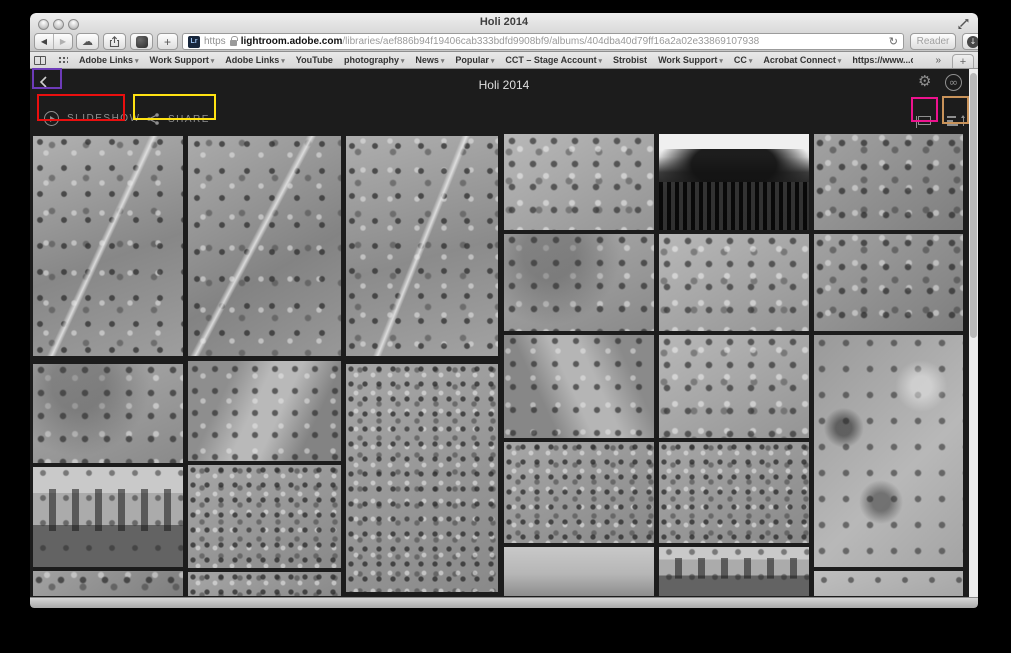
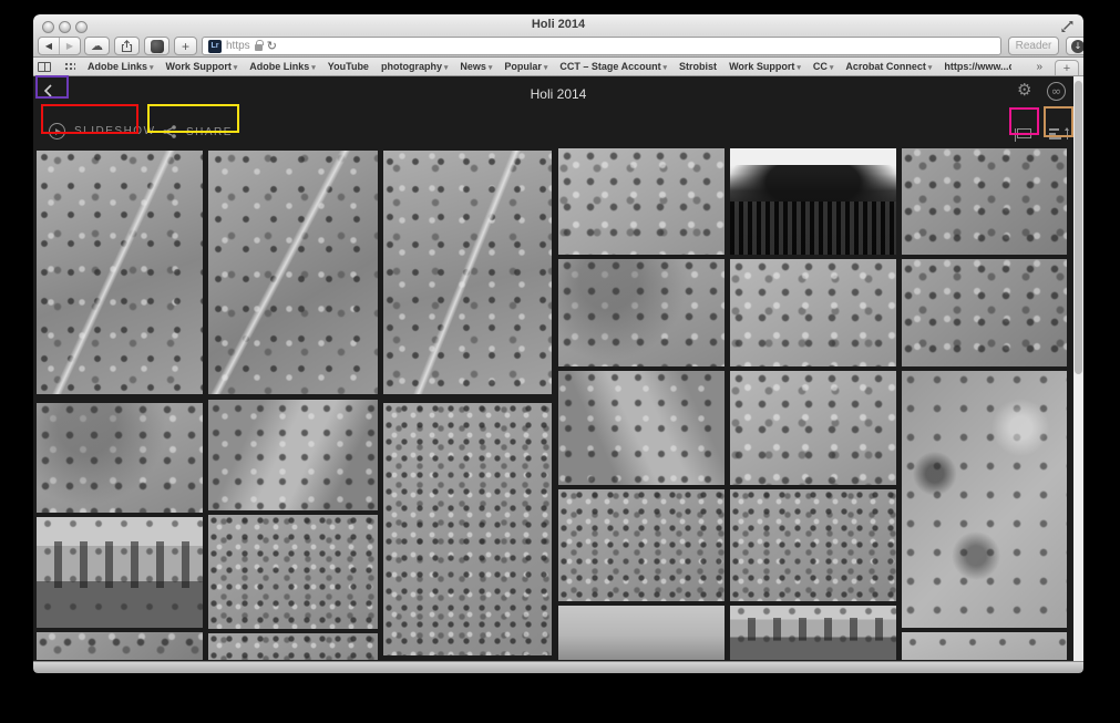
  Holi 2014
  ◀
  ▶
  ☁
  +
  https
- lightroom.adobe.com/libraries/aef886b94f19406cab333bdfd9908bf9/albums/404dba40d79ff16a2a02e33869107938
  ↻
  Reader
  ↓
  Adobe Links
  Work Support
  Adobe Links
  YouTube
  photography
  News
  Popular
  CCT – Stage Account
  Strobist
  Work Support
  Acrobat Connect
  »
  +
  Holi 2014
  ⚙
  ∞
  SLIDESHOW
  SHARE
